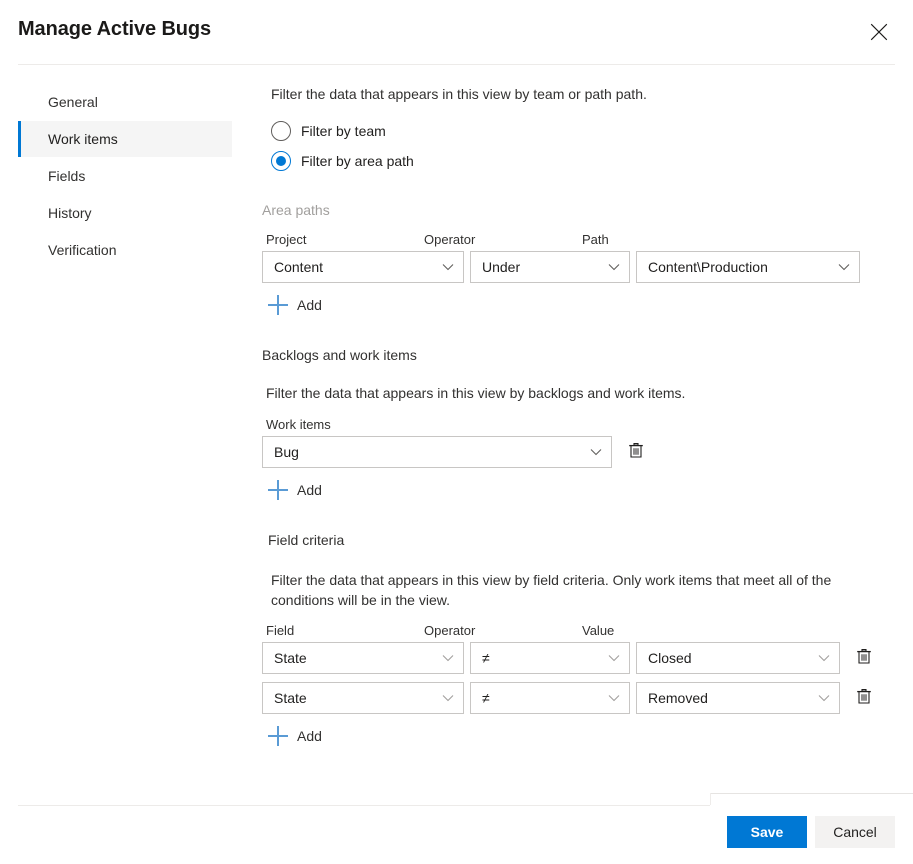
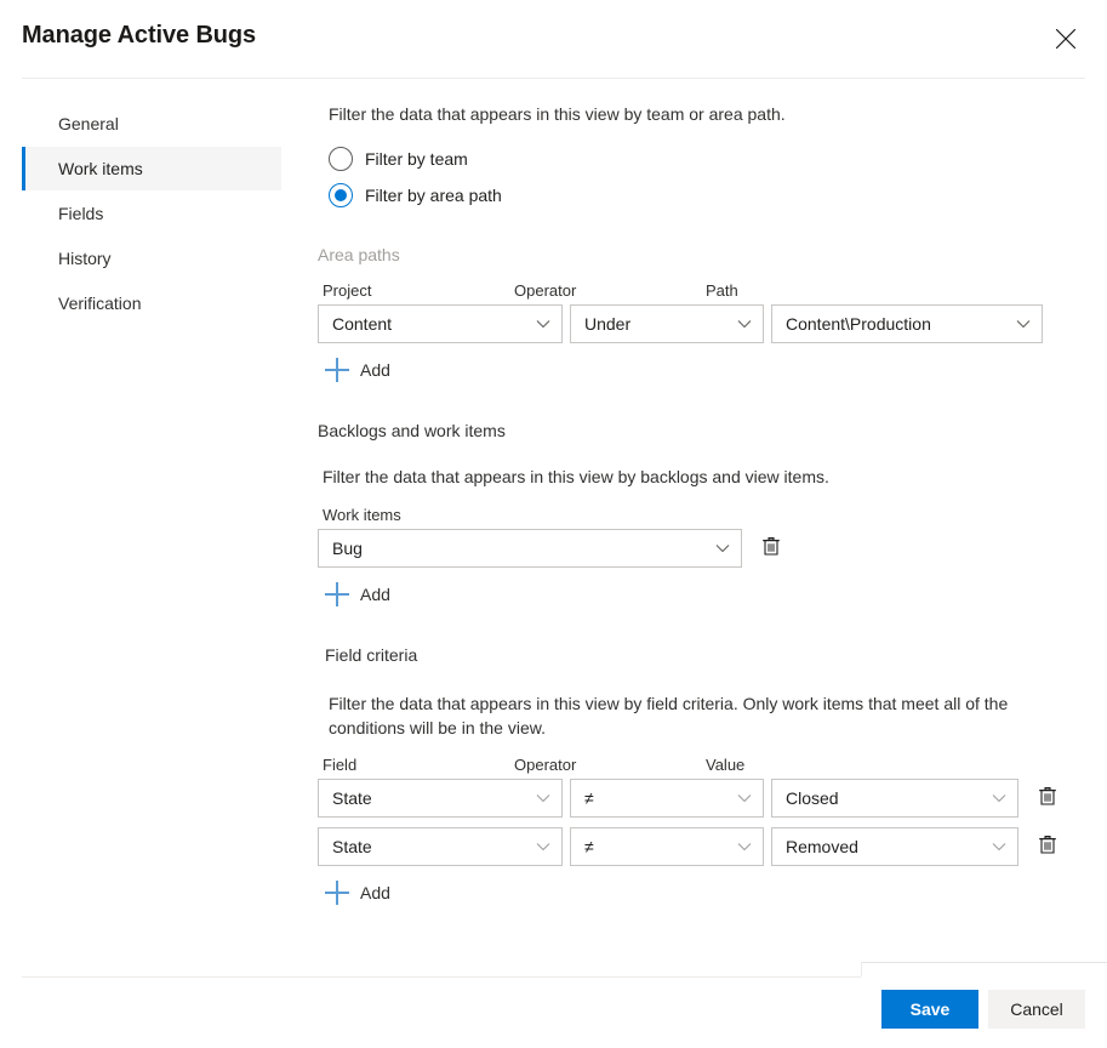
  Manage Active Bugs
  General
  Work items
  Fields
  History
  Verification
- Filter the data that appears in this view by team or path path.
+ Filter the data that appears in this view by team or area path.
  Filter by team
  Filter by area path
  Area paths
  Project
  Operator
  Path
  Content
  Under
  Content\Production
  Add
  Backlogs and work items
- Filter the data that appears in this view by backlogs and work items.
+ Filter the data that appears in this view by backlogs and view items.
  Work items
  Bug
  Add
  Field criteria
  Filter the data that appears in this view by field criteria. Only work items that meet all of the conditions will be in the view.
  Field
  Operator
  Value
  State
  ≠
  Closed
  State
  ≠
  Removed
  Add
  Save
  Cancel
